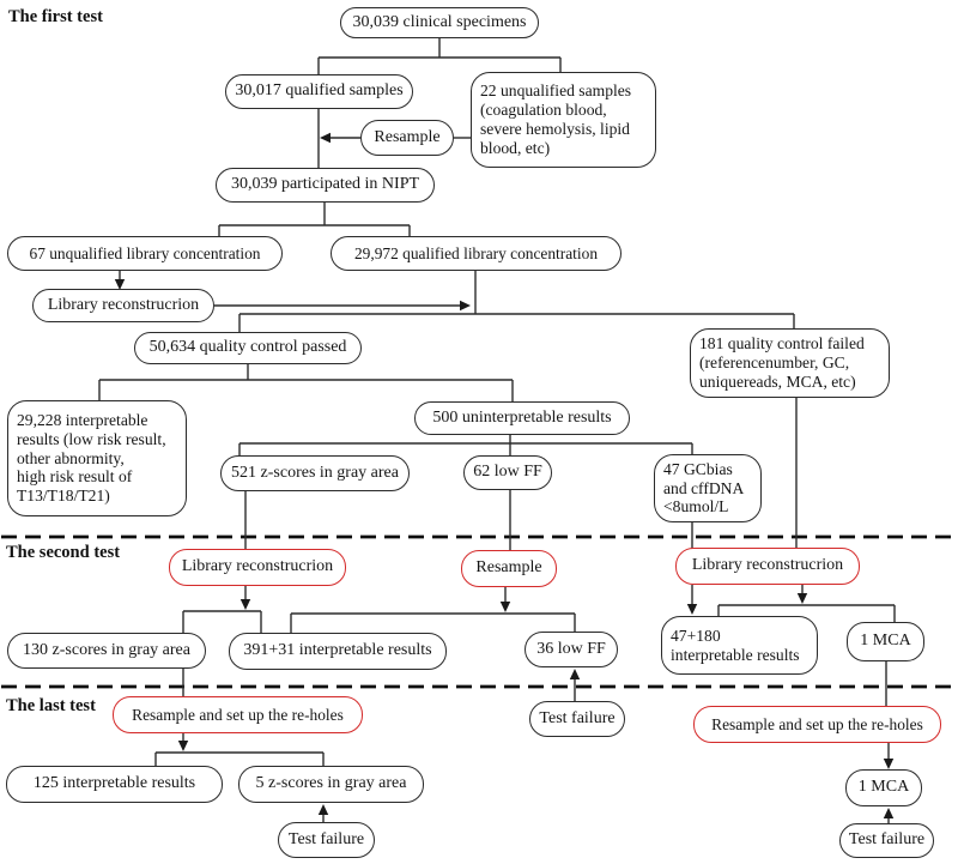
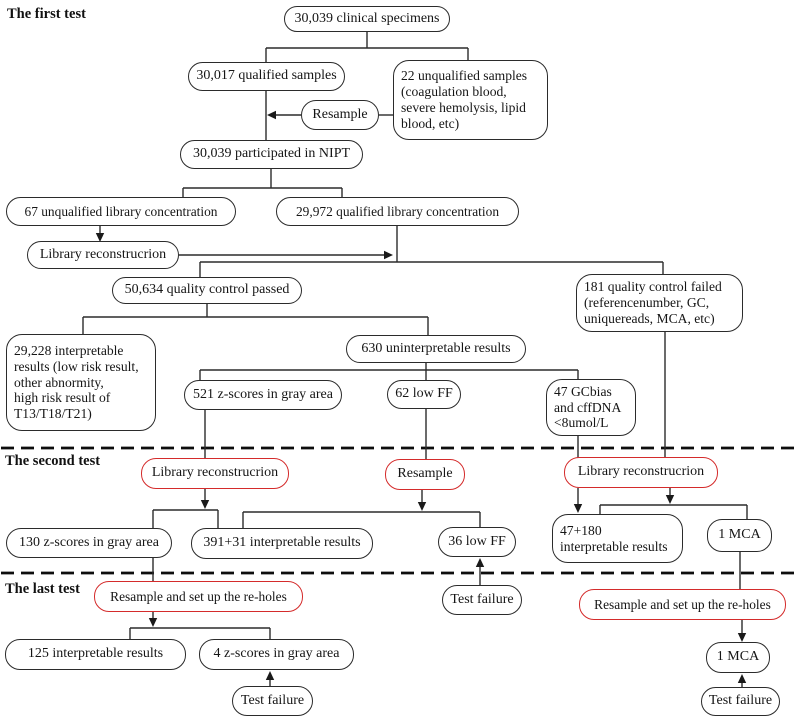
  The first test
  The second test
  The last test
  30,039 clinical specimens
  30,017 qualified samples
  22 unqualified samples
  (coagulation blood,
  severe hemolysis, lipid
  blood, etc)
  Resample
  30,039 participated in NIPT
  67 unqualified library concentration
  29,972 qualified library concentration
  Library reconstrucrion
  50,634 quality control passed
  181 quality control failed
  (referencenumber, GC,
  uniquereads, MCA, etc)
  29,228 interpretable
  results (low risk result,
  other abnormity,
  high risk result of
  T13/T18/T21)
- 500 uninterpretable results
+ 630 uninterpretable results
  521 z-scores in gray area
  62 low FF
  47 GCbias
  and cffDNA
  <8umol/L
  Library reconstrucrion
  Resample
  Library reconstrucrion
  130 z-scores in gray area
  391+31 interpretable results
  36 low FF
  47+180
  interpretable results
  1 MCA
  Resample and set up the re-holes
  Test failure
  Resample and set up the re-holes
  125 interpretable results
- 5 z-scores in gray area
+ 4 z-scores in gray area
  1 MCA
  Test failure
  Test failure
